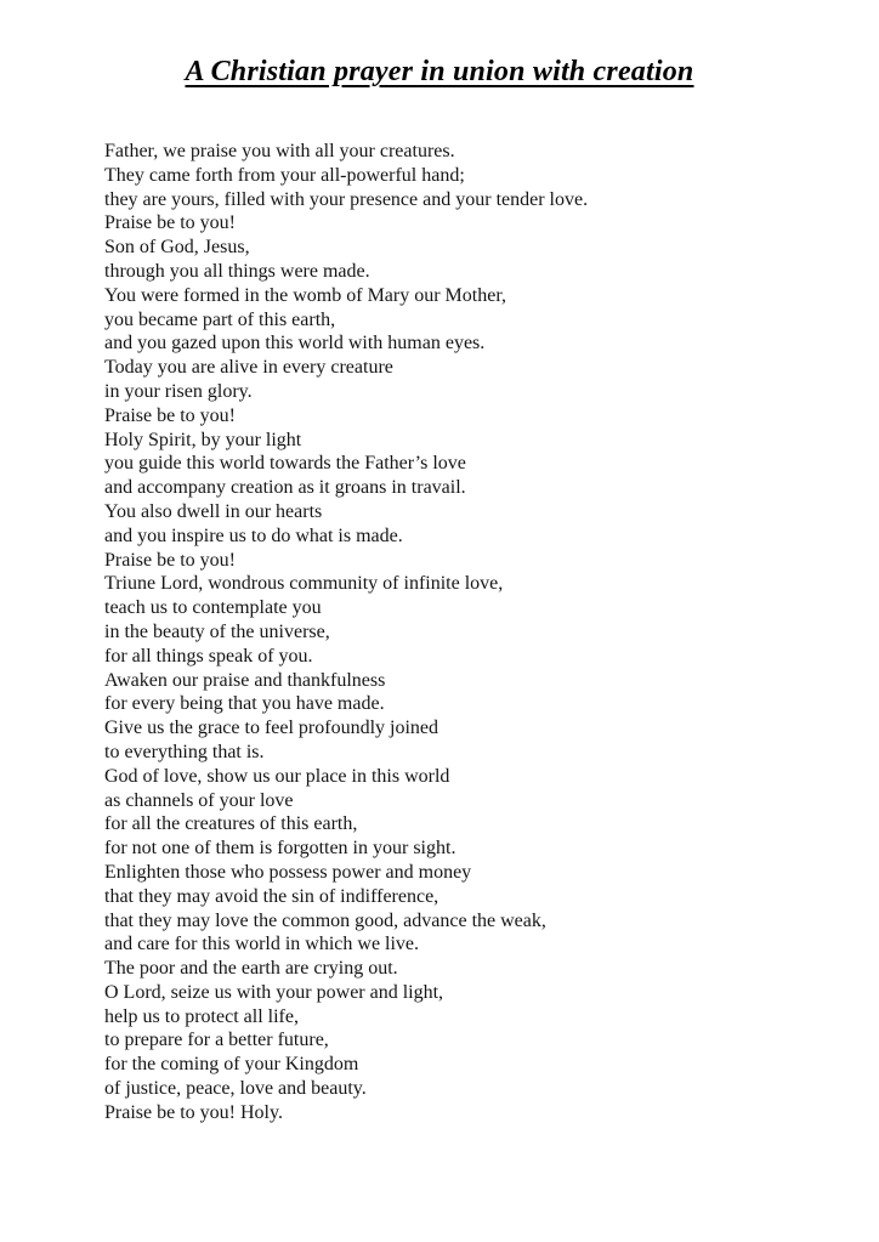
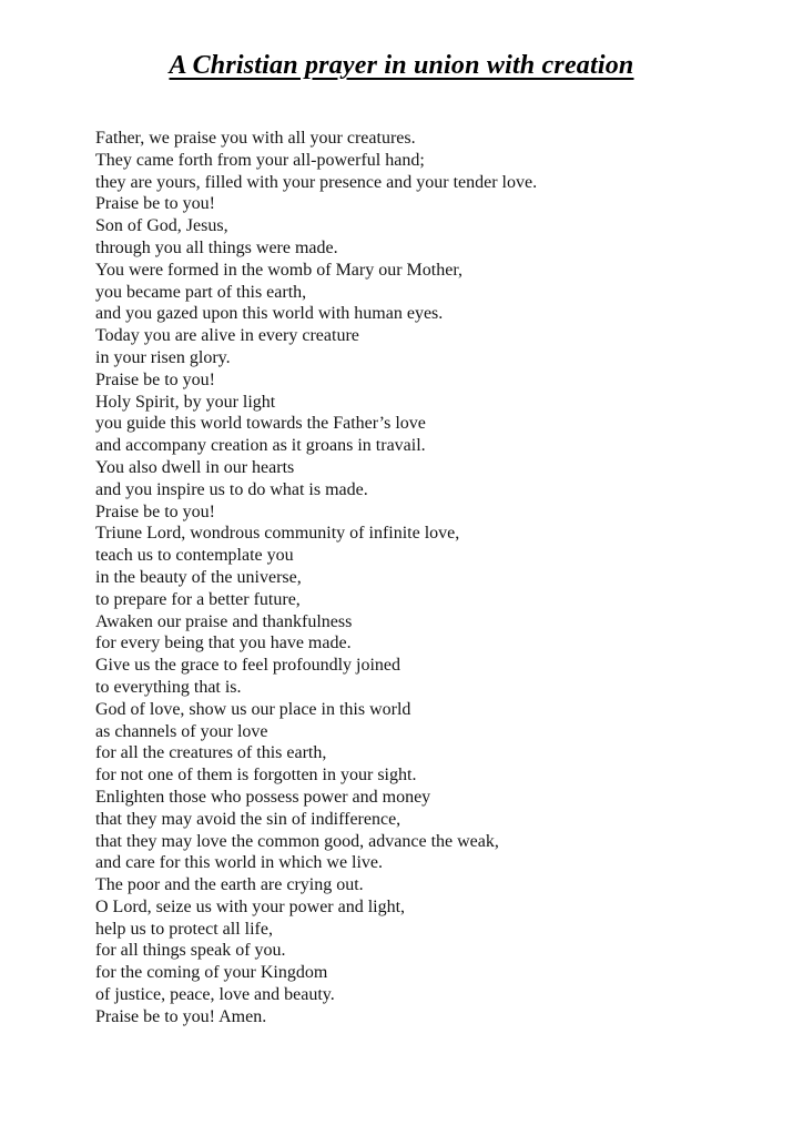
  A Christian prayer in union with creation
  Father, we praise you with all your creatures.
  They came forth from your all-powerful hand;
  they are yours, filled with your presence and your tender love.
  Praise be to you!
  Son of God, Jesus,
  through you all things were made.
  You were formed in the womb of Mary our Mother,
  you became part of this earth,
  and you gazed upon this world with human eyes.
  Today you are alive in every creature
  in your risen glory.
  Praise be to you!
  Holy Spirit, by your light
  you guide this world towards the Father’s love
  and accompany creation as it groans in travail.
  You also dwell in our hearts
  and you inspire us to do what is made.
  Praise be to you!
  Triune Lord, wondrous community of infinite love,
  teach us to contemplate you
  in the beauty of the universe,
- for all things speak of you.
+ to prepare for a better future,
  Awaken our praise and thankfulness
  for every being that you have made.
  Give us the grace to feel profoundly joined
  to everything that is.
  God of love, show us our place in this world
  as channels of your love
  for all the creatures of this earth,
  for not one of them is forgotten in your sight.
  Enlighten those who possess power and money
  that they may avoid the sin of indifference,
  that they may love the common good, advance the weak,
  and care for this world in which we live.
  The poor and the earth are crying out.
  O Lord, seize us with your power and light,
  help us to protect all life,
- to prepare for a better future,
+ for all things speak of you.
  for the coming of your Kingdom
  of justice, peace, love and beauty.
- Praise be to you! Holy.
+ Praise be to you! Amen.
